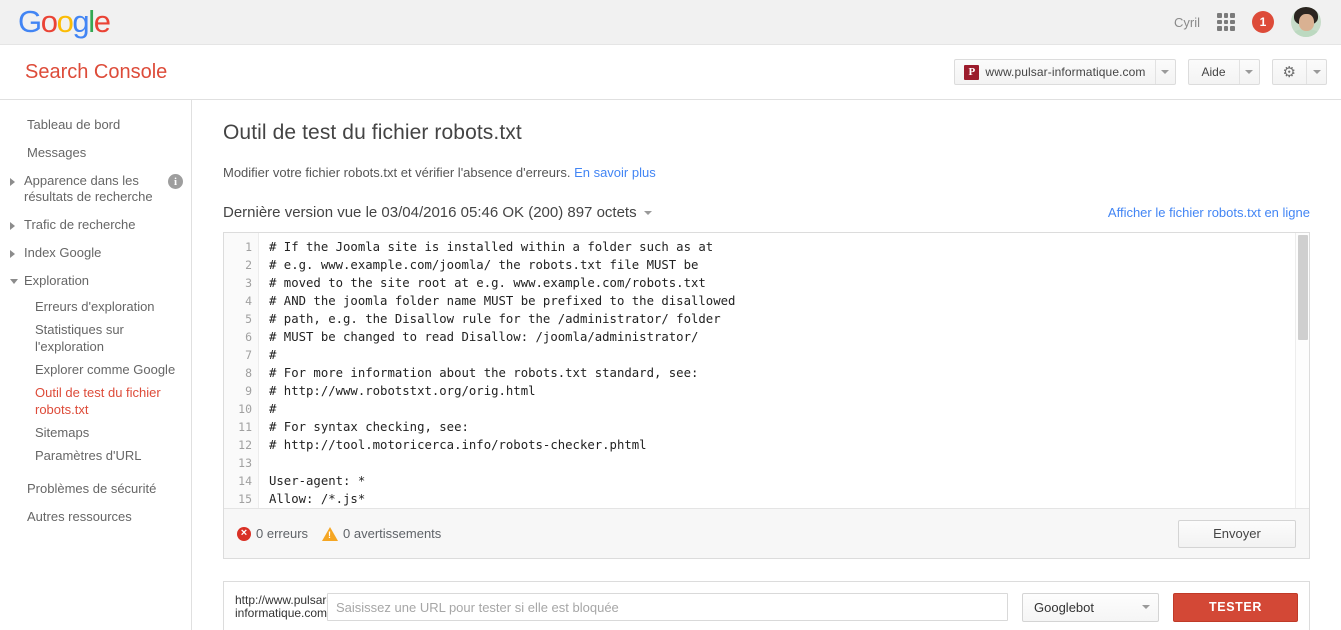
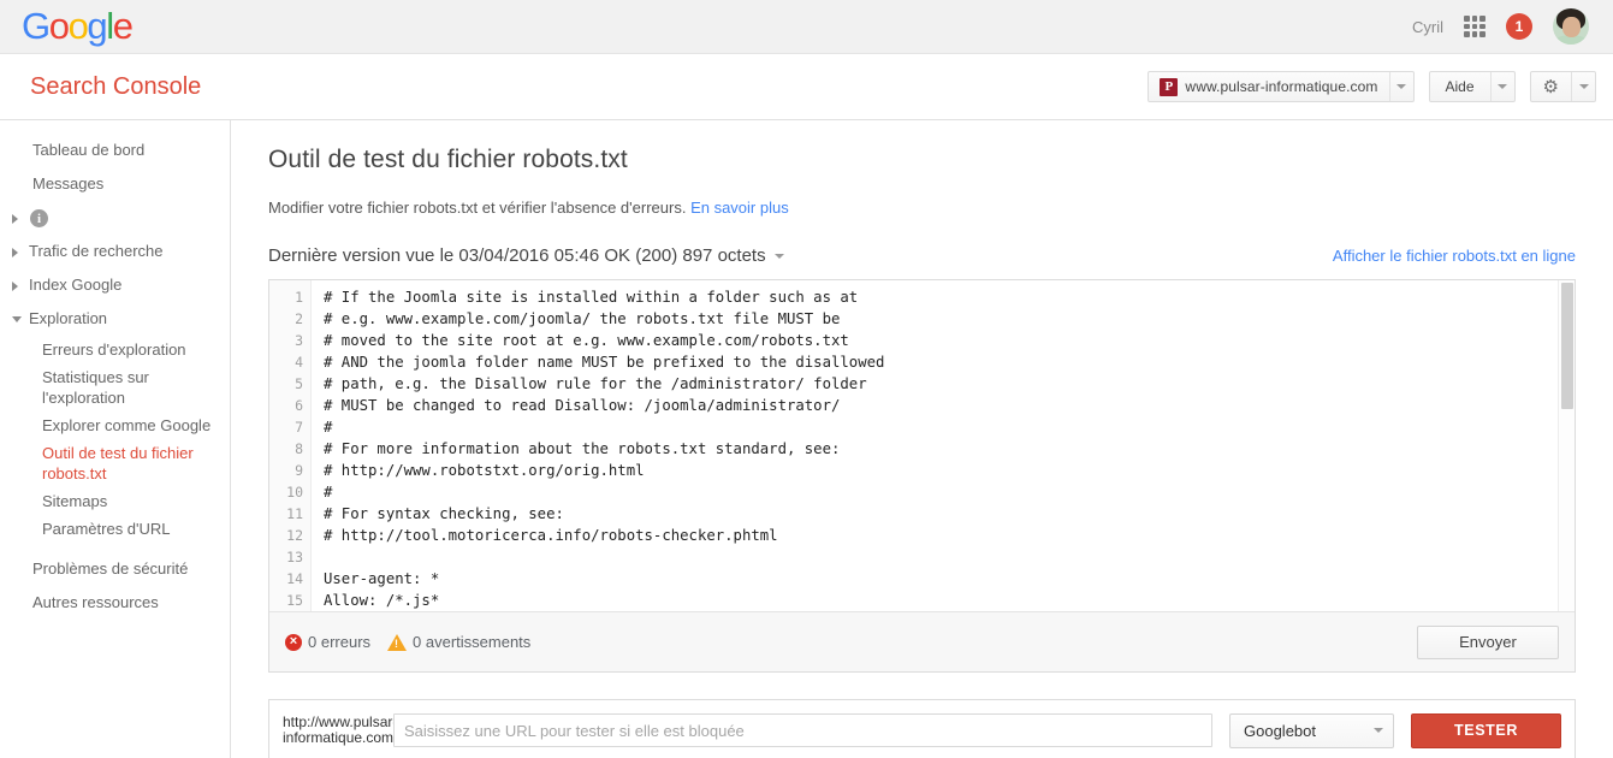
  Google
  Cyril
  1
  Search Console
  P
  www.pulsar-informatique.com
  Aide
  ⚙
  Tableau de bord
  Messages
- Apparence dans les résultats de recherche
  i
  Trafic de recherche
  Index Google
  Exploration
  Erreurs d'exploration
  Statistiques sur l'exploration
  Explorer comme Google
  Outil de test du fichier robots.txt
  Sitemaps
  Paramètres d'URL
  Problèmes de sécurité
  Autres ressources
  Outil de test du fichier robots.txt
  Modifier votre fichier robots.txt et vérifier l'absence d'erreurs. En savoir plus
  Dernière version vue le 03/04/2016 05:46 OK (200) 897 octets
  Afficher le fichier robots.txt en ligne
  1
  2
  3
  4
  5
  6
  7
  8
  9
  10
  11
  12
  13
  14
  15
  # If the Joomla site is installed within a folder such as at
  # e.g. www.example.com/joomla/ the robots.txt file MUST be
  # moved to the site root at e.g. www.example.com/robots.txt
  # AND the joomla folder name MUST be prefixed to the disallowed
  # path, e.g. the Disallow rule for the /administrator/ folder
  # MUST be changed to read Disallow: /joomla/administrator/
  #
  # For more information about the robots.txt standard, see:
  # http://www.robotstxt.org/orig.html
  #
  # For syntax checking, see:
  # http://tool.motoricerca.info/robots-checker.phtml
  User-agent: *
  Allow: /*.js*
  ×
  0 erreurs
  0 avertissements
  Envoyer
  http://www.pulsarinformatique.com
  Saisissez une URL pour tester si elle est bloquée
  Googlebot
  TESTER
